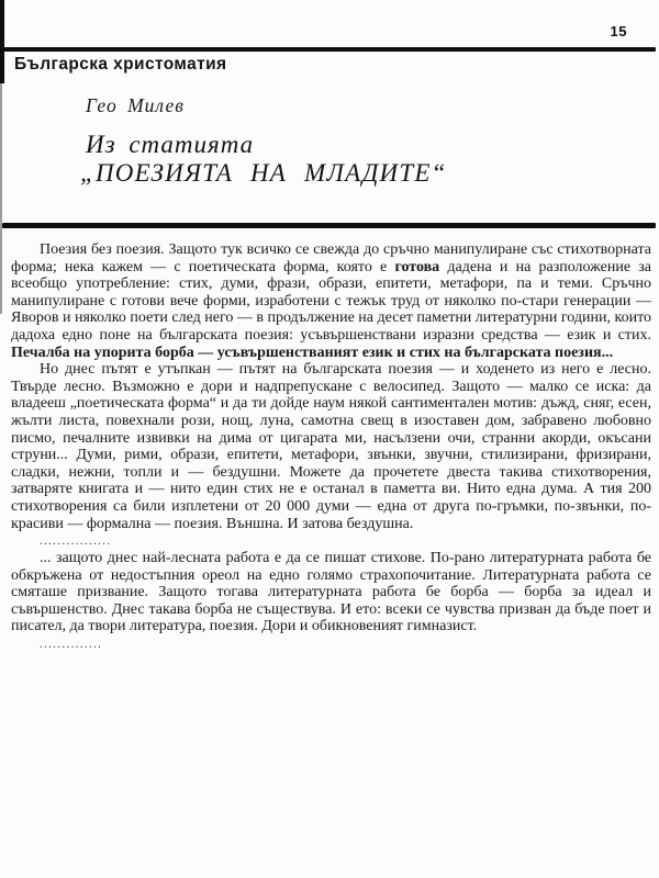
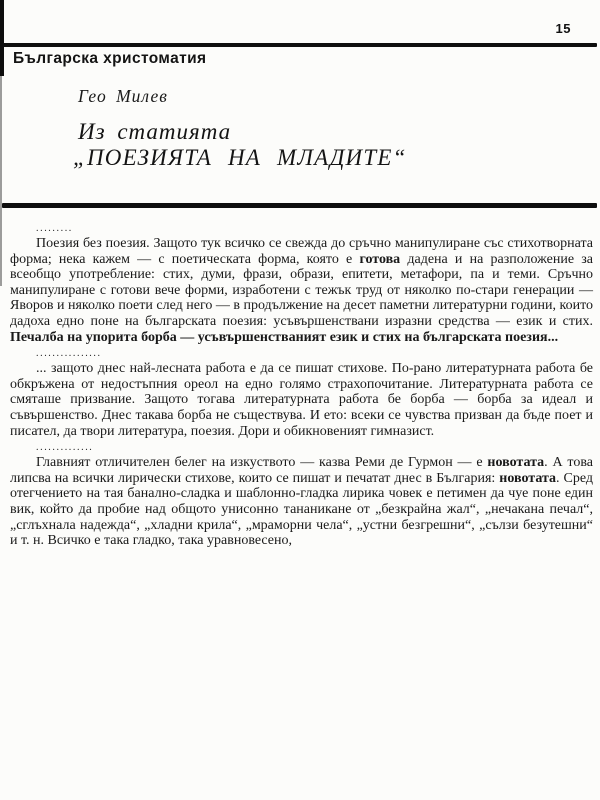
  15
  Българска христоматия
  Гео Милев
  Из статията
  „ПОЕЗИЯТА НА МЛАДИТЕ“
+ .........
  Поезия без поезия. Защото тук всичко се свежда до сръчно манипулиране със стихотворната форма; нека кажем — с поетическата форма, която е готова дадена и на разположение за всеобщо употребление: стих, думи, фрази, образи, епитети, метафори, па и теми. Сръчно манипулиране с готови вече форми, изработени с тежък труд от няколко по-стари генерации — Яворов и няколко поети след него — в продължение на десет паметни литературни години, които дадоха едно поне на българската поезия: усъвършенствани изразни средства — език и стих. Печалба на упорита борба — усъвършенстваният език и стих на българската поезия...
- Но днес пътят е утъпкан — пътят на българската поезия — и ходенето из него е лесно. Твърде лесно. Възможно е дори и надпрепускане с велосипед. Защото — малко се иска: да владееш „поетическата форма“ и да ти дойде наум някой сантиментален мотив: дъжд, сняг, есен, жълти листа, повехнали рози, нощ, луна, самотна свещ в изоставен дом, забравено любовно писмо, печалните извивки на дима от цигарата ми, насълзени очи, странни акорди, окъсани струни... Думи, рими, образи, епитети, метафори, звънки, звучни, стилизирани, фризирани, сладки, нежни, топли и — бездушни. Можете да прочетете двеста такива стихотворения, затваряте книгата и — нито един стих не е останал в паметта ви. Нито една дума. А тия 200 стихотворения са били изплетени от 20 000 думи — една от друга по-гръмки, по-звънки, по-красиви — формална — поезия. Външна. И затова бездушна.
  ................
  ... защото днес най-лесната работа е да се пишат стихове. По-рано литературната работа бе обкръжена от недостъпния ореол на едно голямо страхопочитание. Литературната работа се смяташе призвание. Защото тогава литературната работа бе борба — борба за идеал и съвършенство. Днес такава борба не съществува. И ето: всеки се чувства призван да бъде поет и писател, да твори литература, поезия. Дори и обикновеният гимназист.
  ..............
+ Главният отличителен белег на изкуството — казва Реми де Гурмон — е новотата. А това липсва на всички лирически стихове, които се пишат и печатат днес в България: новотата. Сред отегчението на тая банално-сладка и шаблонно-гладка лирика човек е петимен да чуе поне един вик, който да пробие над общото унисонно тананикане от „безкрайна жал“, „нечакана печал“, „сглъхнала надежда“, „хладни крила“, „мраморни чела“, „устни безгрешни“, „сълзи безутешни“ и т. н. Всичко е така гладко, така уравновесено,
